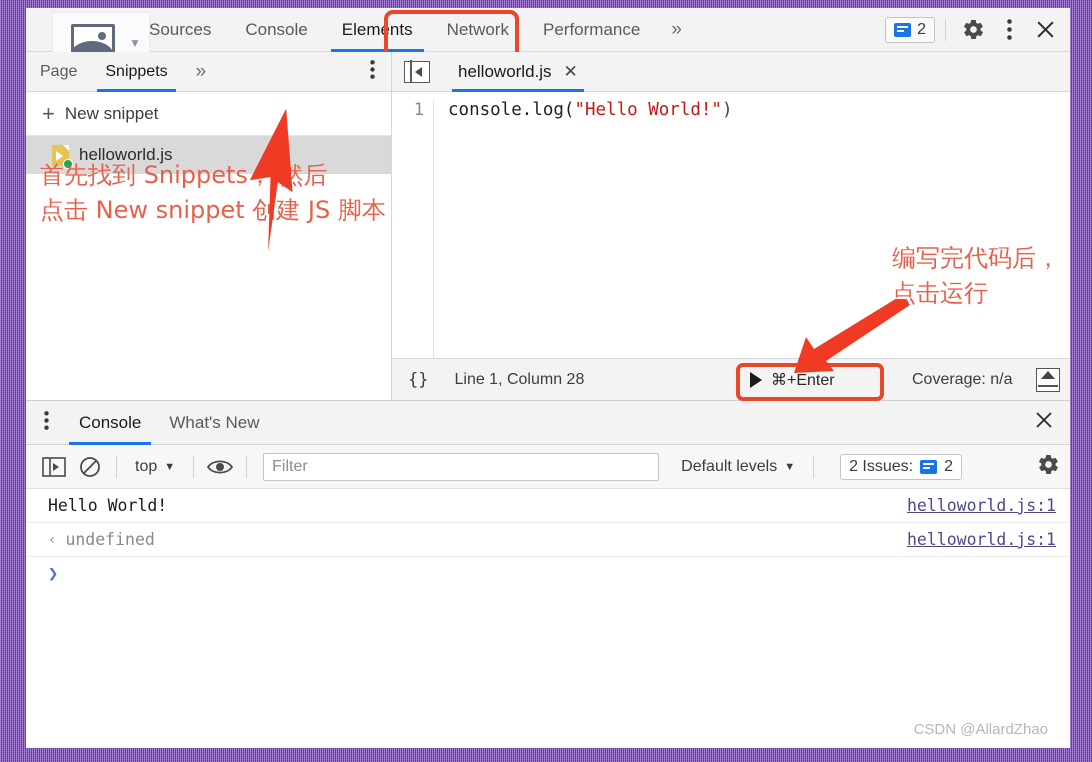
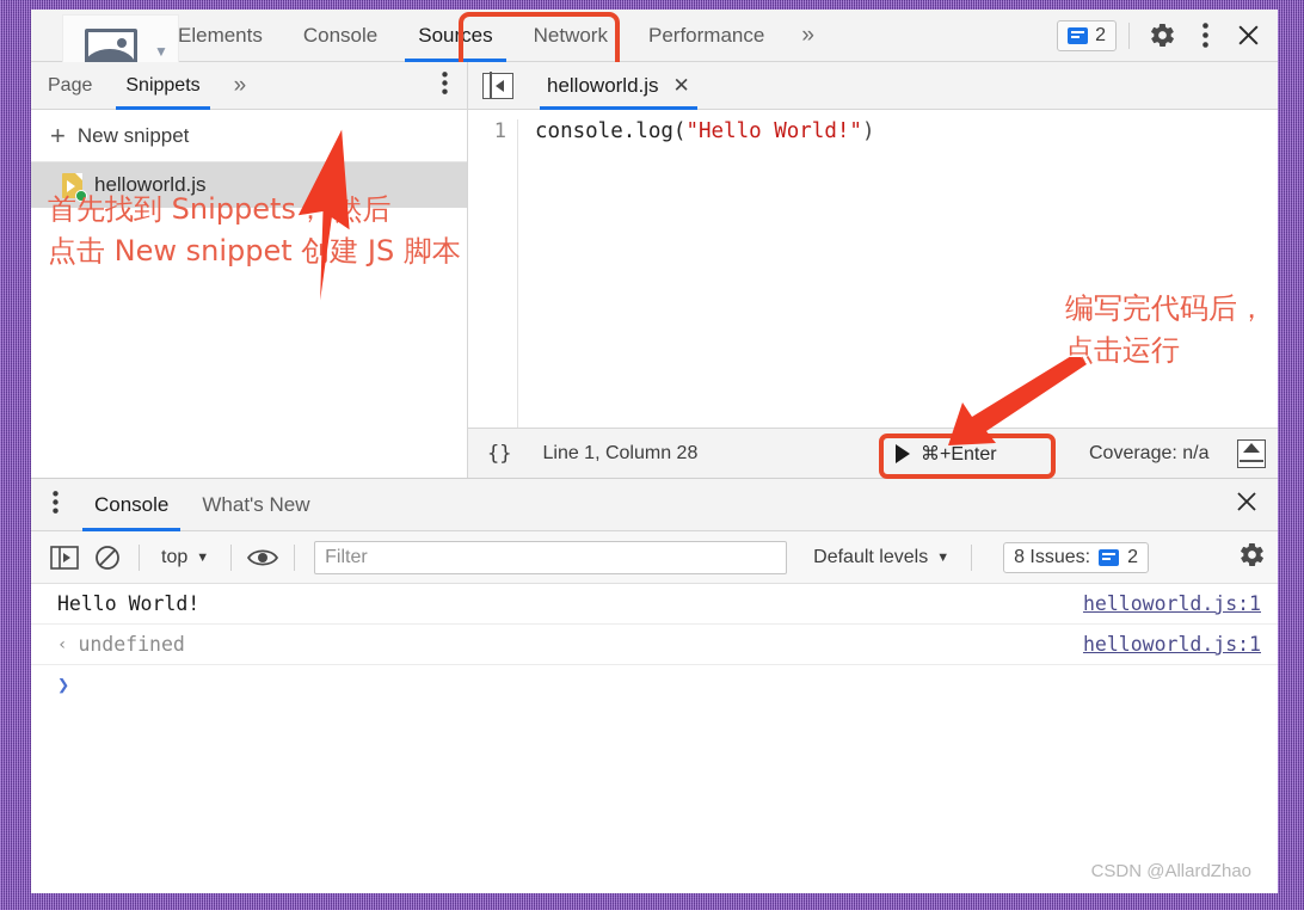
- Sources
+ Elements
  Console
- Elements
+ Sources
  Network
  Performance
  »
  2
  ▼
  Page
  Snippets
  »
  +
  New snippet
  helloworld.js
  首先找到 Snippets 然后
  点击 New snippet 创建 JS 脚本
  helloworld.js
  ✕
  1
  console.log("Hello World!")
  {}
  Line 1, Column 28
  ⌘+Enter
  Coverage: n/a
  编写完代码后，
  点击运行
  Console
  What's New
  top
  ▼
  Filter
  Default levels
  ▼
- 2 Issues:
+ 8 Issues:
  2
  Hello World!
  helloworld.js:1
  ‹
  undefined
  helloworld.js:1
  ❯
  CSDN @AllardZhao
